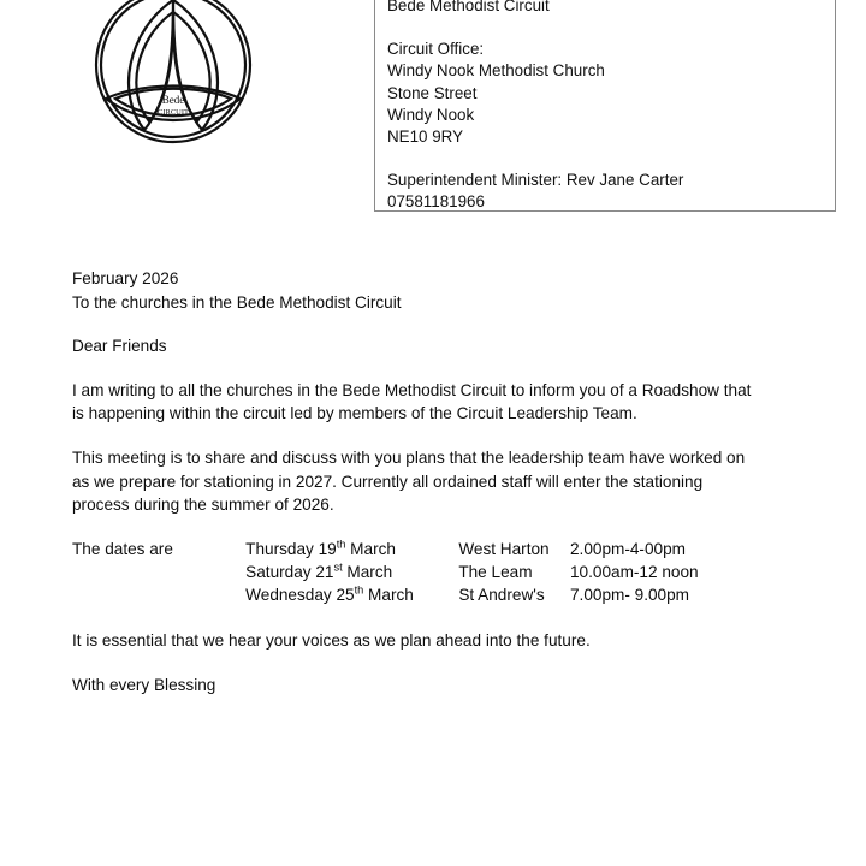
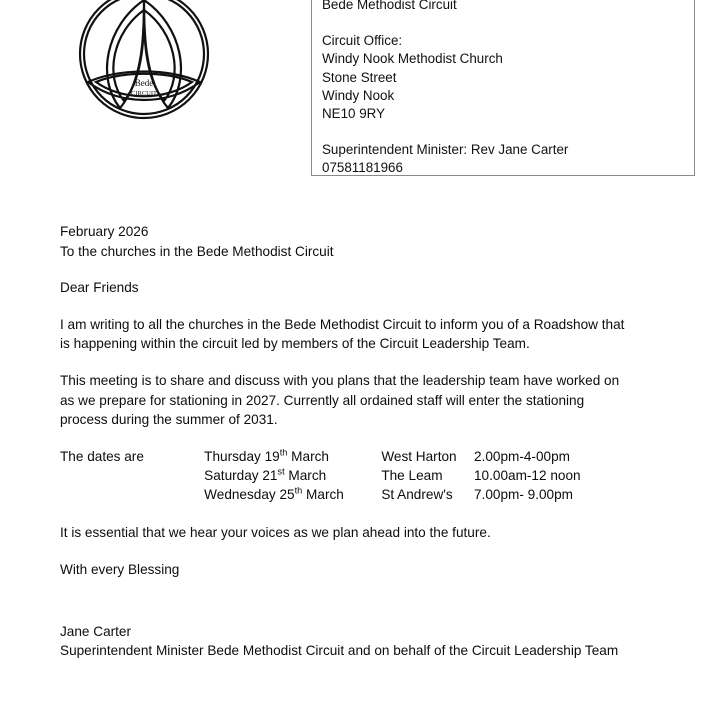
  Bede
  Bede Methodist Circuit
  Circuit Office:
  Windy Nook Methodist Church
  Stone Street
  Windy Nook
  NE10 9RY
  Superintendent Minister: Rev Jane Carter
  07581181966
  February 2026
  To the churches in the Bede Methodist Circuit
  Dear Friends
  I am writing to all the churches in the Bede Methodist Circuit to inform you of a Roadshow that
  is happening within the circuit led by members of the Circuit Leadership Team.
  This meeting is to share and discuss with you plans that the leadership team have worked on
  as we prepare for stationing in 2027. Currently all ordained staff will enter the stationing
- process during the summer of 2026.
+ process during the summer of 2031.
  The dates are	Thursday 19th March	West Harton	2.00pm-4-00pm
  	Saturday 21st March	The Leam	10.00am-12 noon
  	Wednesday 25th March	St Andrew's	7.00pm- 9.00pm
  It is essential that we hear your voices as we plan ahead into the future.
  With every Blessing
+ Jane Carter
+ Superintendent Minister Bede Methodist Circuit and on behalf of the Circuit Leadership Team
